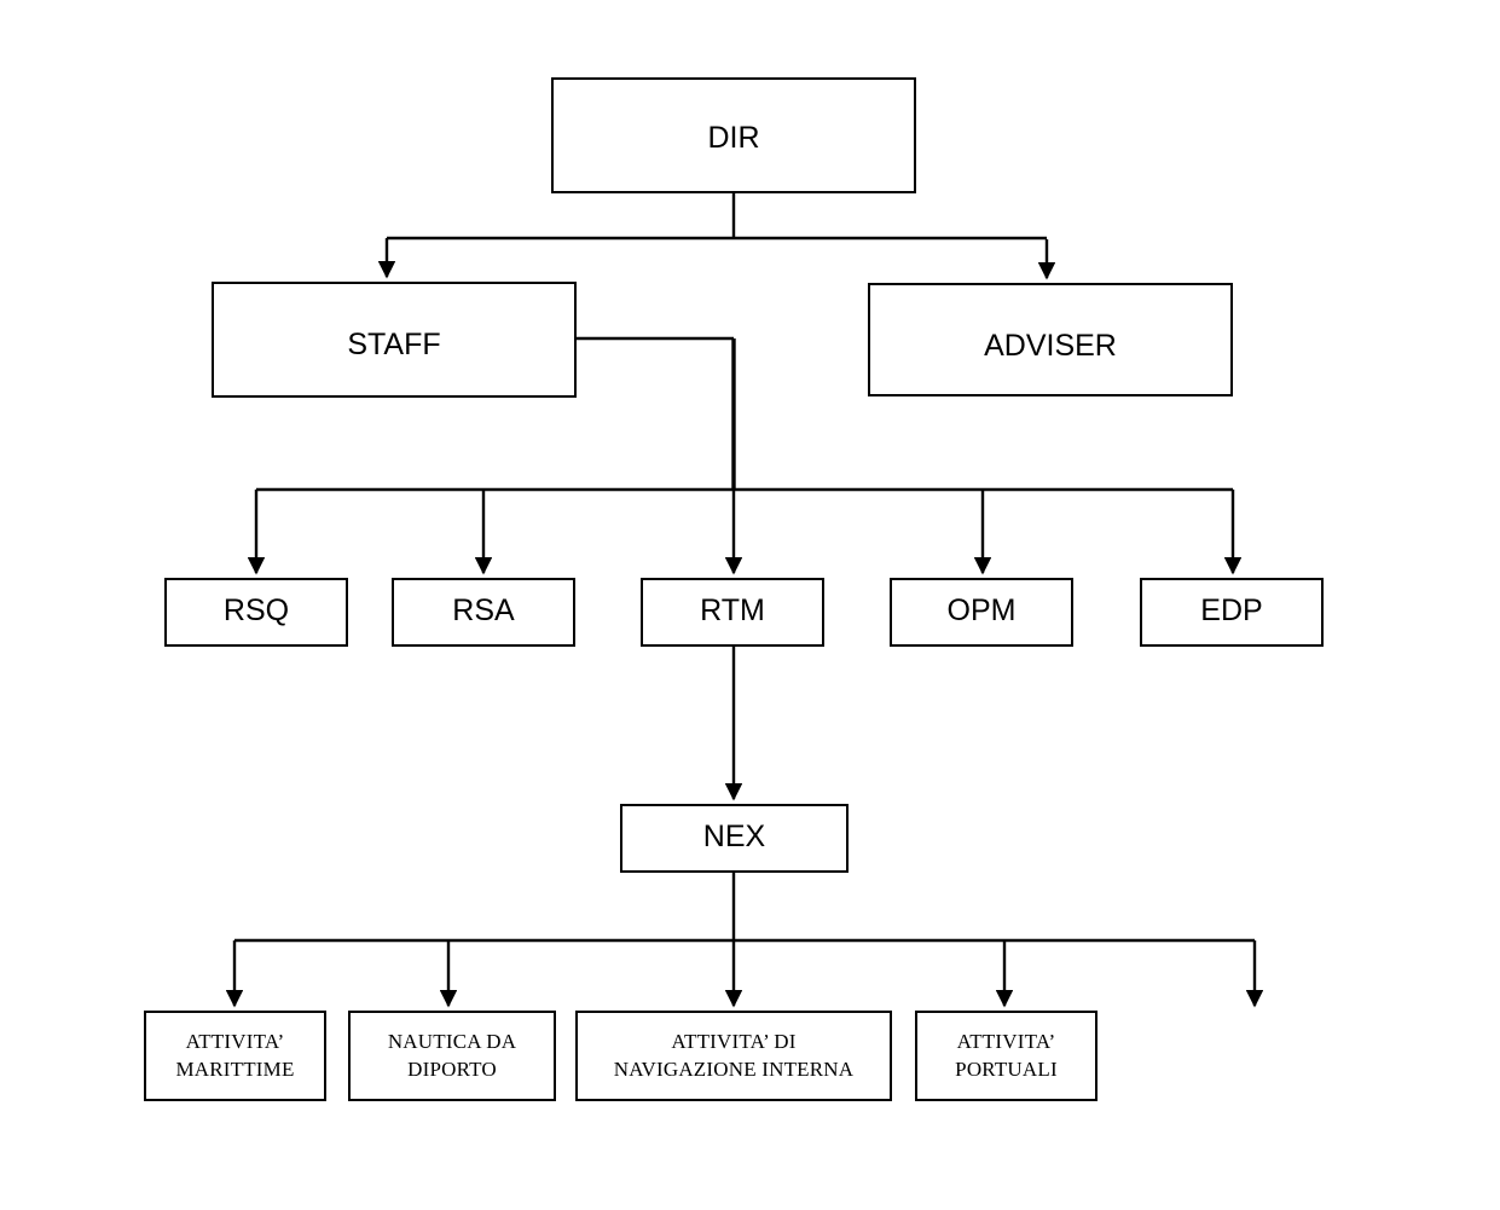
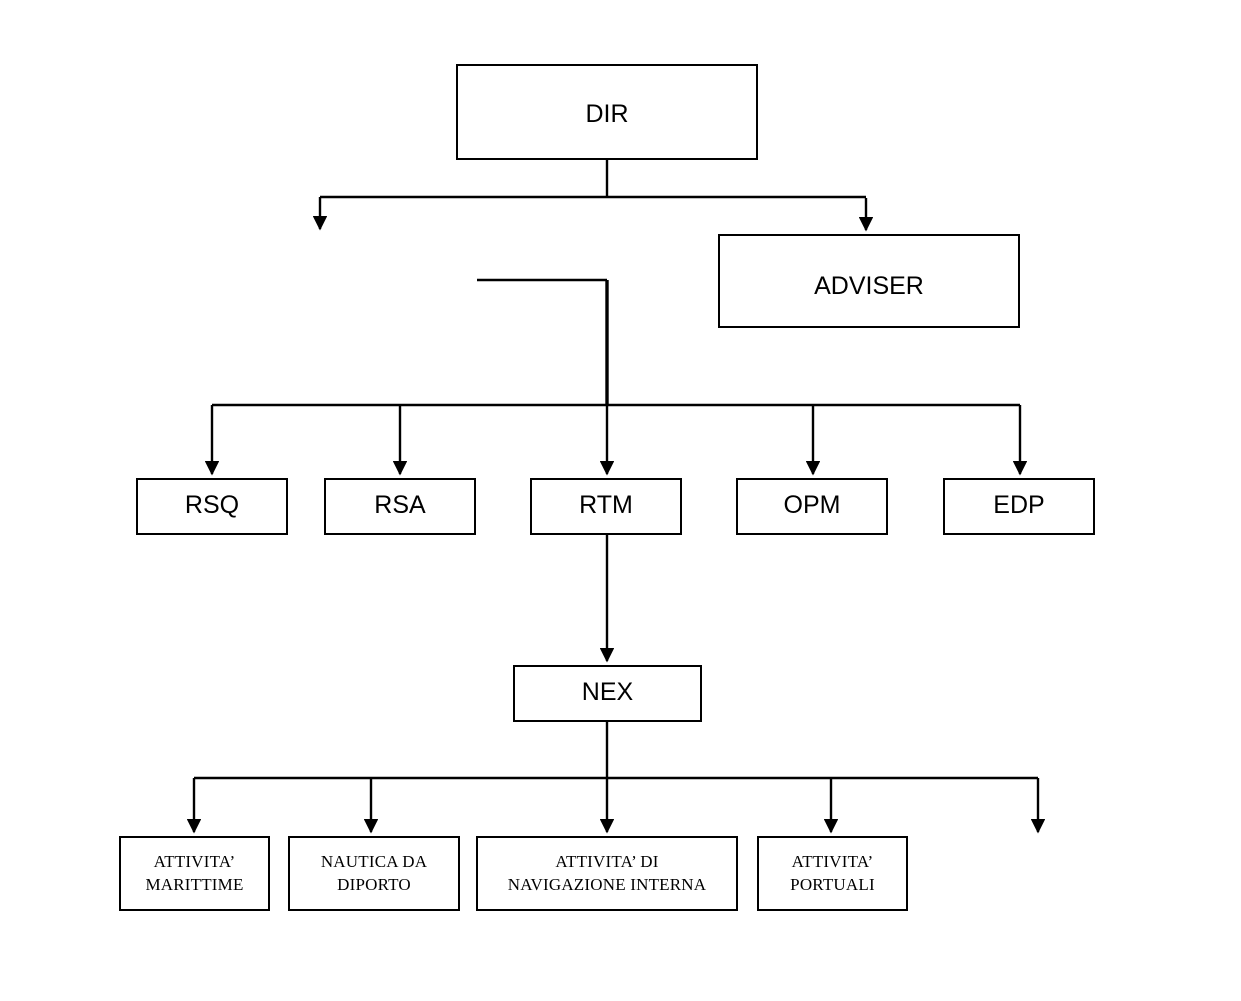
  DIR
- STAFF
  ADVISER
  RSQ
  RSA
  RTM
  OPM
  EDP
  NEX
  ATTIVITA’
  MARITTIME
  NAUTICA DA
  DIPORTO
  ATTIVITA’ DI
  NAVIGAZIONE INTERNA
  ATTIVITA’
  PORTUALI
